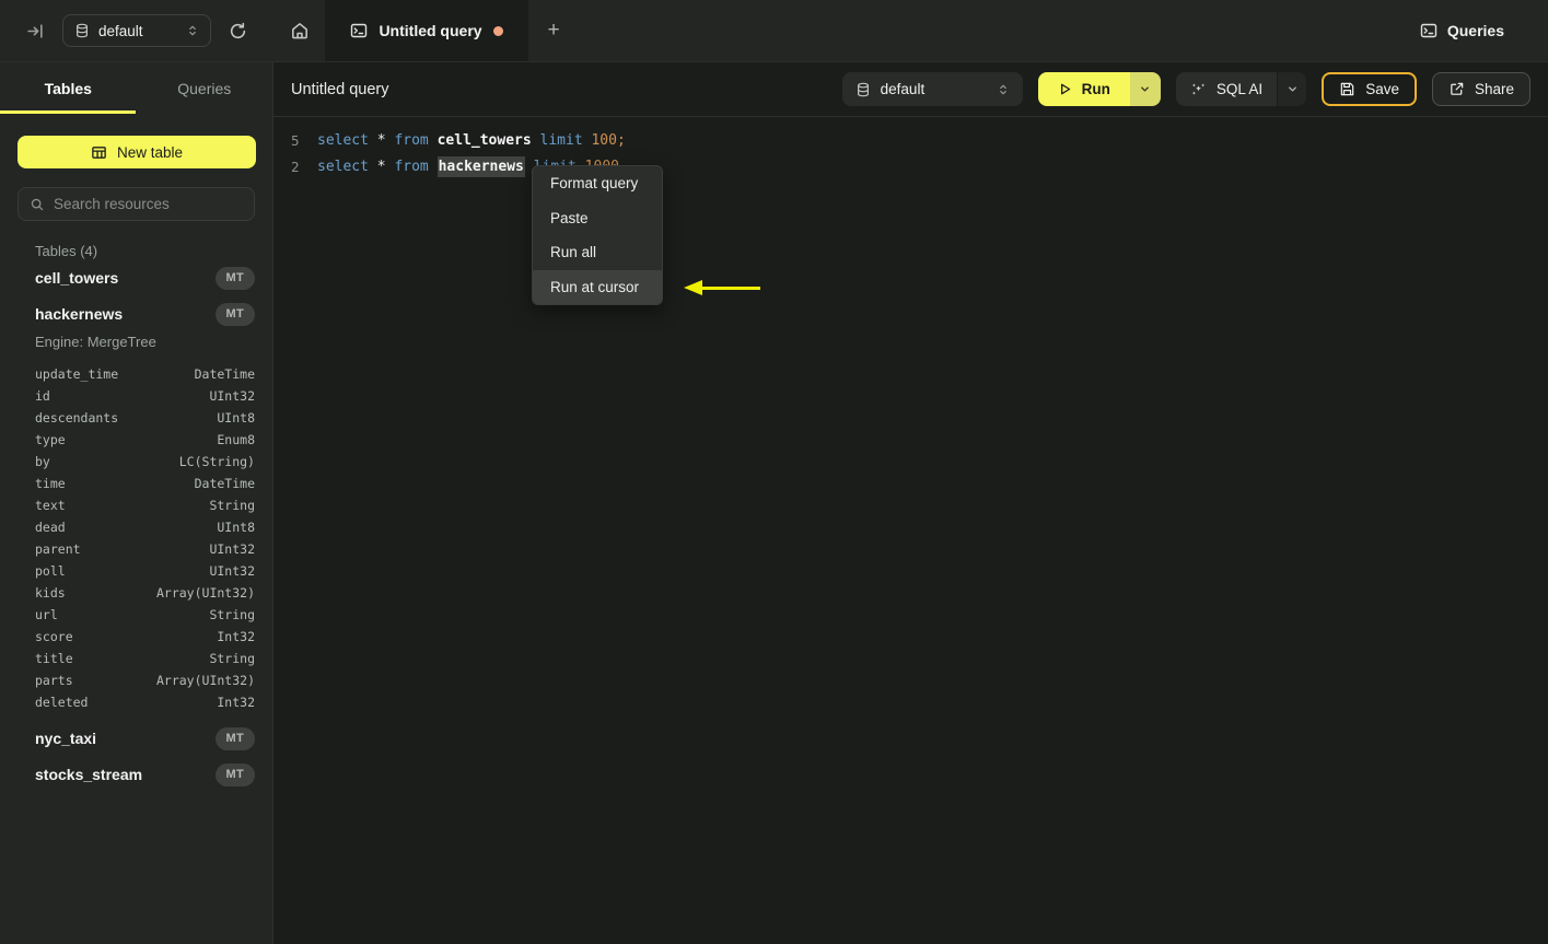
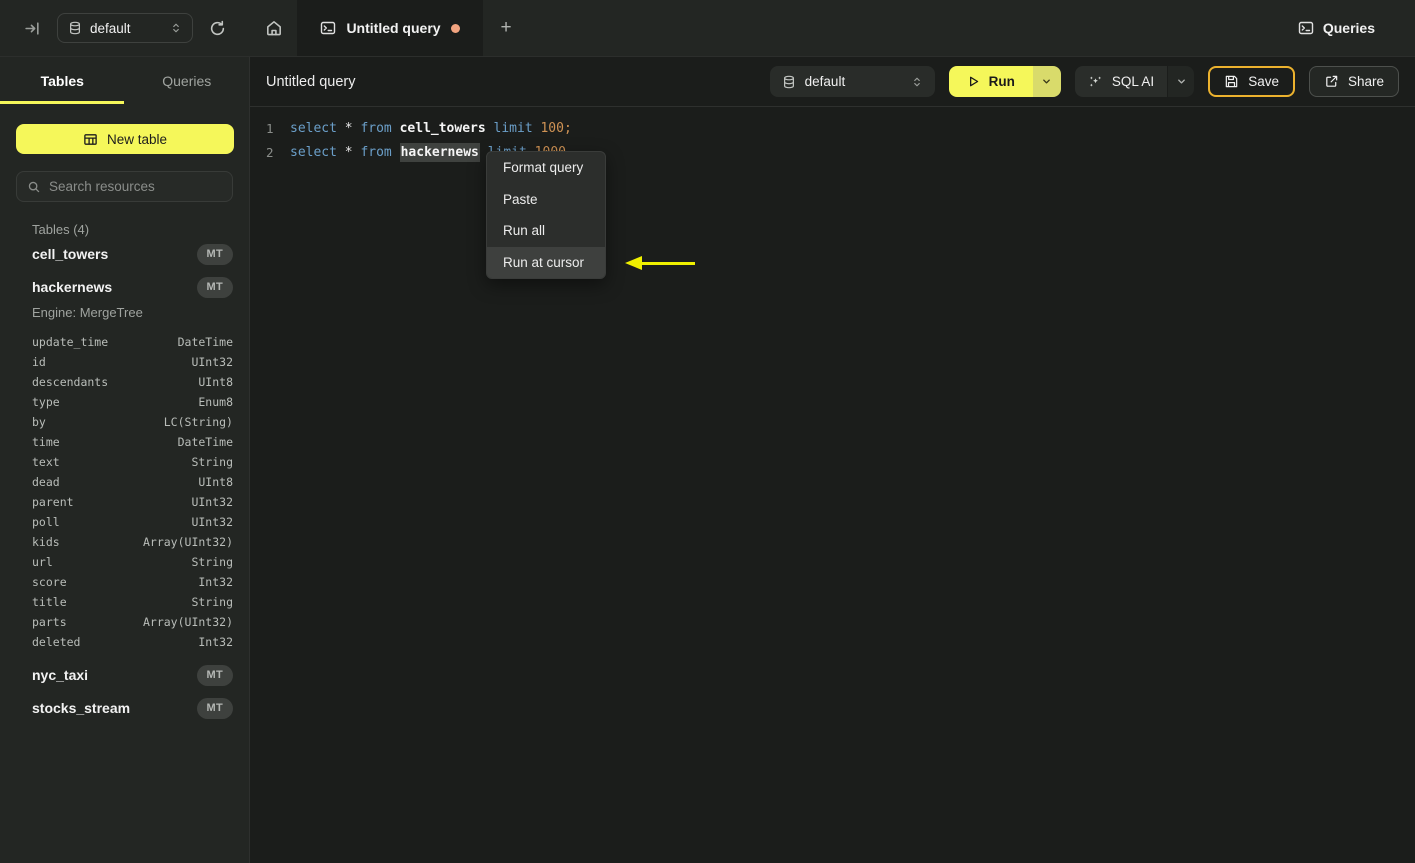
  default
  Untitled query
  +
  Queries
  Tables
  Queries
  New table
  Search resources
  Tables (4)
  cell_towers
  MT
  hackernews
  MT
  Engine: MergeTree
  update_time
  DateTime
  id
  UInt32
  descendants
  UInt8
  type
  Enum8
  by
  LC(String)
  time
  DateTime
  text
  String
  dead
  UInt8
  parent
  UInt32
  poll
  UInt32
  kids
  Array(UInt32)
  url
  String
  score
  Int32
  title
  String
  parts
  Array(UInt32)
  deleted
  Int32
  nyc_taxi
  MT
  stocks_stream
  MT
  Untitled query
  default
  Run
  SQL AI
  Save
  Share
- 5
+ 1
  select * from cell_towers limit 100;
  2
  select * from hackernews
  Format query
  Paste
  Run all
  Run at cursor
